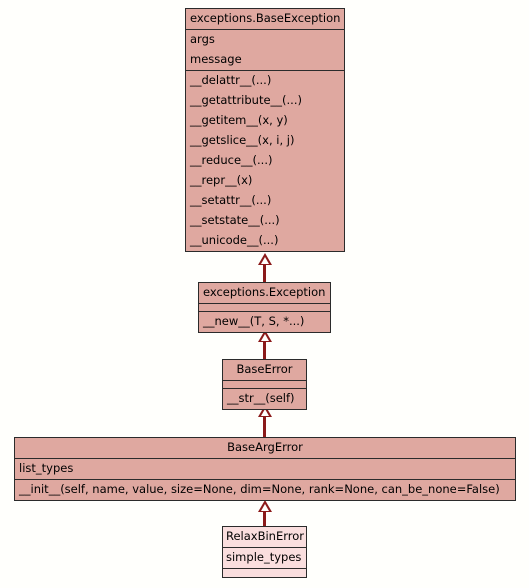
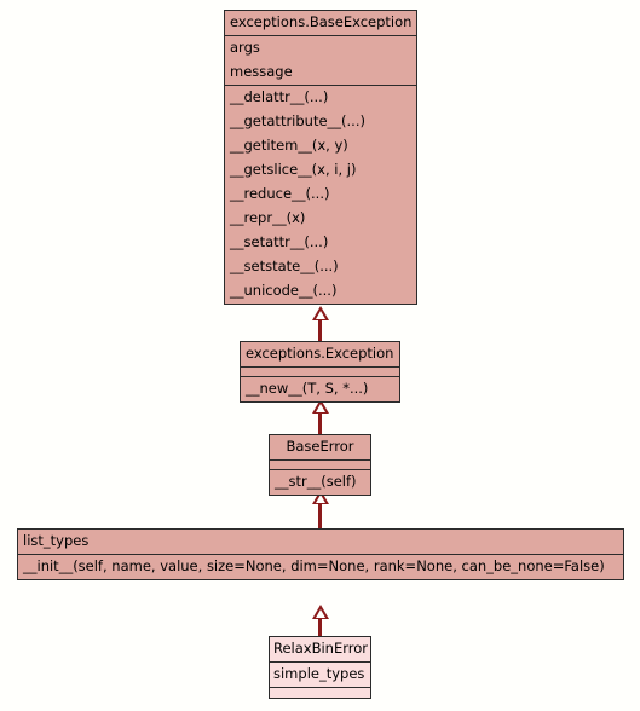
  exceptions.BaseException
  args
  message
  __delattr__(...)
  __getattribute__(...)
  __getitem__(x, y)
  __getslice__(x, i, j)
  __reduce__(...)
  __repr__(x)
  __setattr__(...)
  __setstate__(...)
  __unicode__(...)
  exceptions.Exception
  __new__(T, S, *...)
  BaseError
  __str__(self)
- BaseArgError
  list_types
  __init__(self, name, value, size=None, dim=None, rank=None, can_be_none=False)
  RelaxBinError
  simple_types
